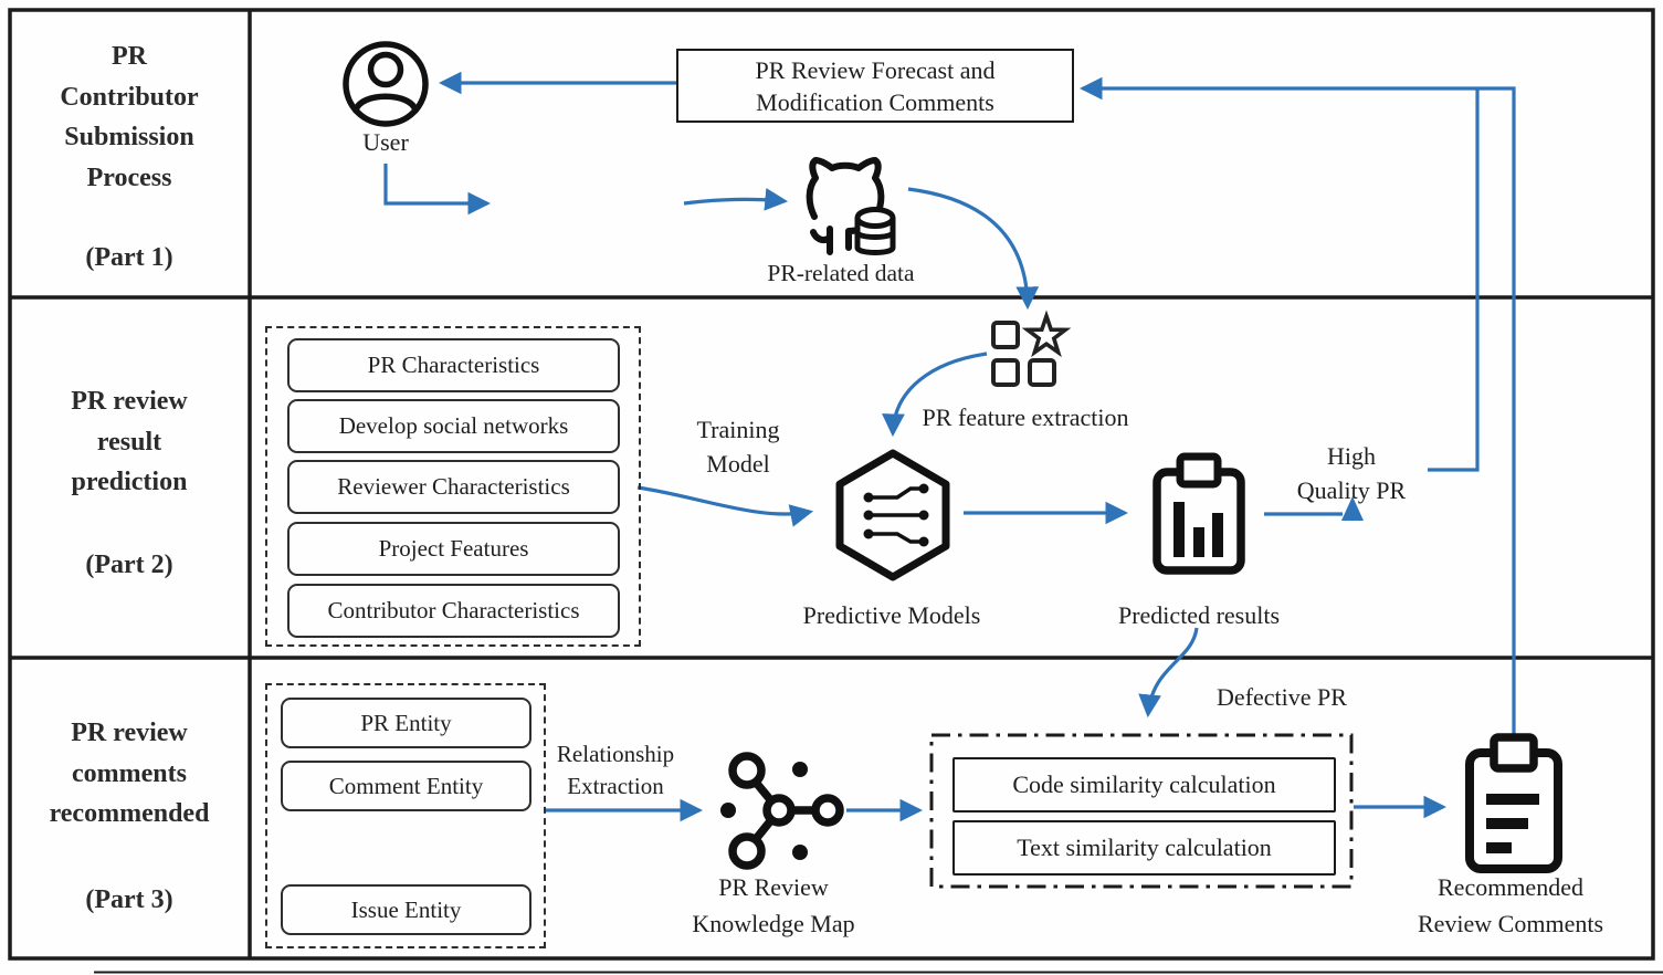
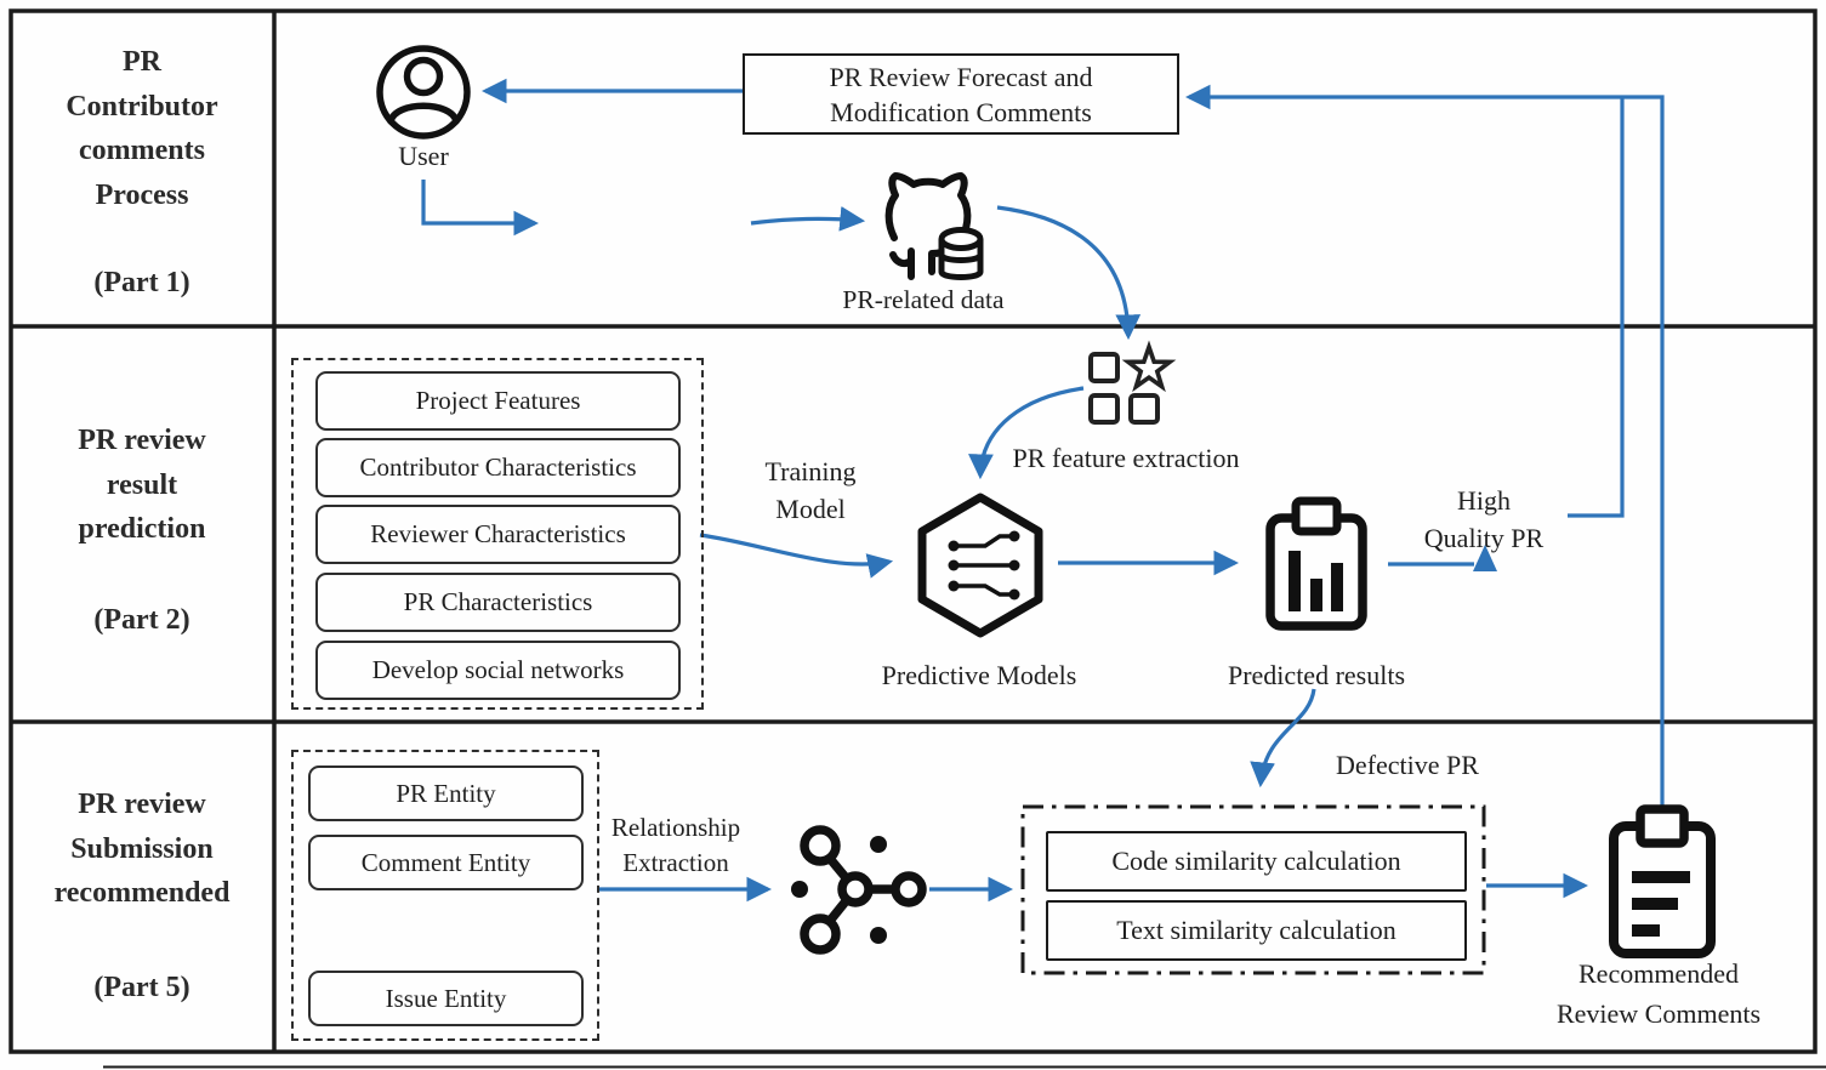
  PR
  Contributor
- Submission
+ comments
  Process
  (Part 1)
  PR review
  result
  prediction
  (Part 2)
  PR review
- comments
+ Submission
  recommended
- (Part 3)
+ (Part 5)
  User
  PR-related data
  PR Review Forecast and
  Modification Comments
- PR Characteristics
+ Project Features
- Develop social networks
+ Contributor Characteristics
  Reviewer Characteristics
- Project Features
+ PR Characteristics
- Contributor Characteristics
+ Develop social networks
  Training
  Model
  PR feature extraction
  Predictive Models
  Predicted results
  High
  Quality PR
  PR Entity
  Comment Entity
  Issue Entity
  Relationship
  Extraction
- PR Review
- Knowledge Map
  Defective PR
  Code similarity calculation
  Text similarity calculation
  Recommended
  Review Comments
